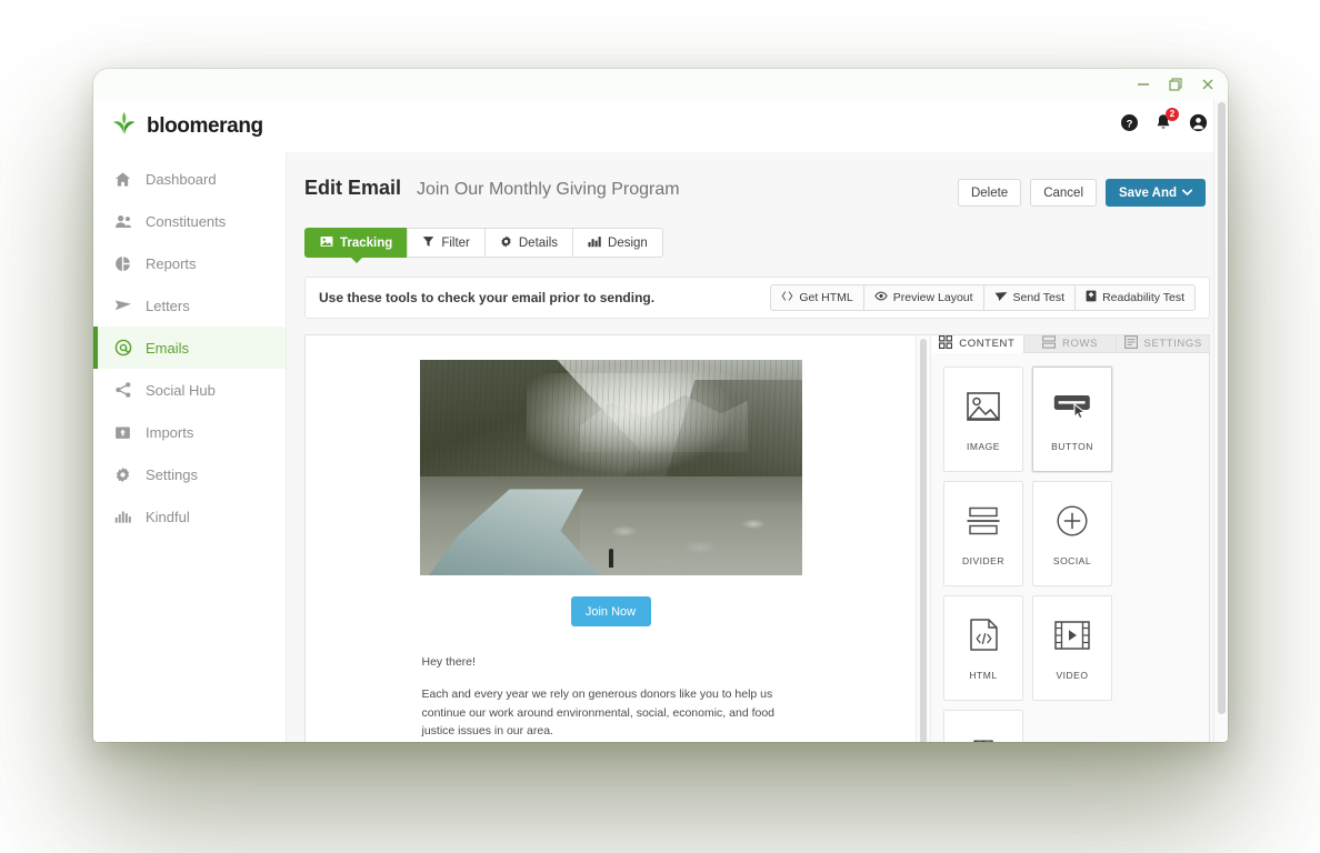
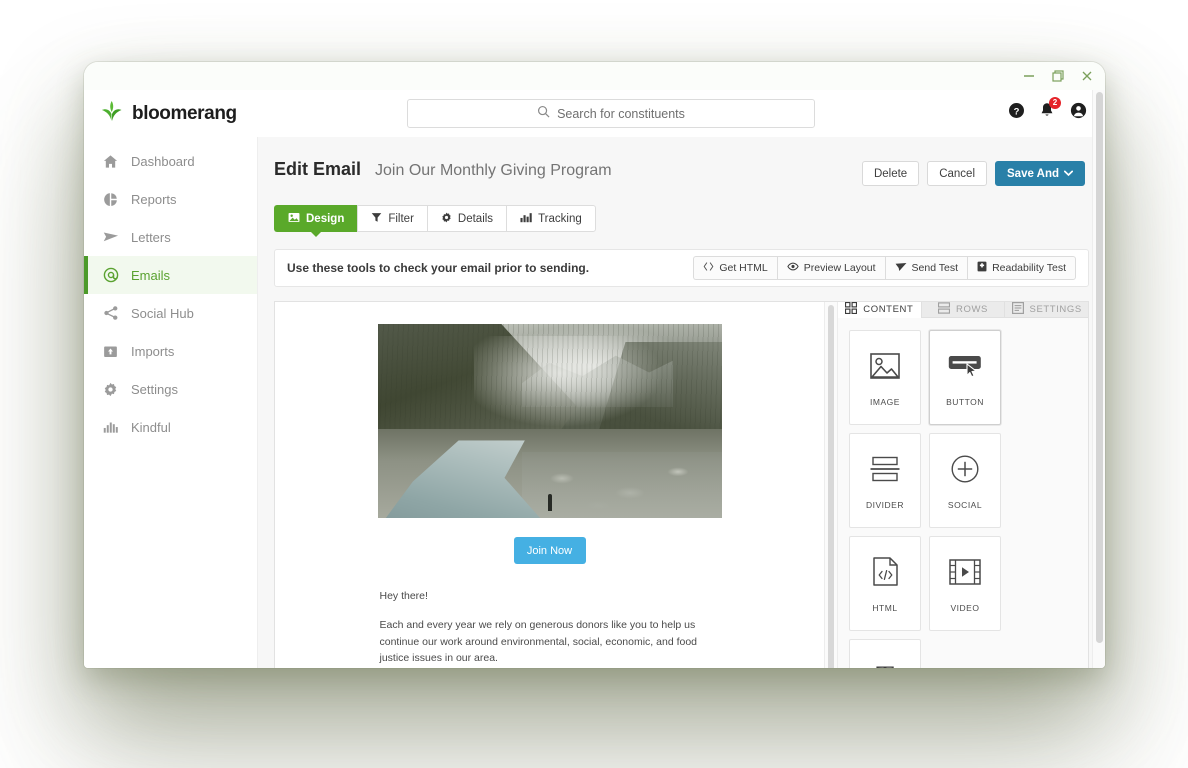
  bloomerang
+ Search for constituents
  ?
  2
  Dashboard
- Constituents
  Reports
  Letters
  Emails
  Social Hub
  Imports
  Settings
  Kindful
  Edit Email
  Join Our Monthly Giving Program
  Delete
  Cancel
  Save And
- Tracking
+ Design
  Filter
  Details
- Design
+ Tracking
  Use these tools to check your email prior to sending.
  Get HTML
  Preview Layout
  Send Test
  Readability Test
  Join Now
  Hey there!
  Each and every year we rely on generous donors like you to help us continue our work around environmental, social, economic, and food justice issues in our area.
  CONTENT
  ROWS
  SETTINGS
  IMAGE
  BUTTON
  DIVIDER
  SOCIAL
  HTML
  VIDEO
